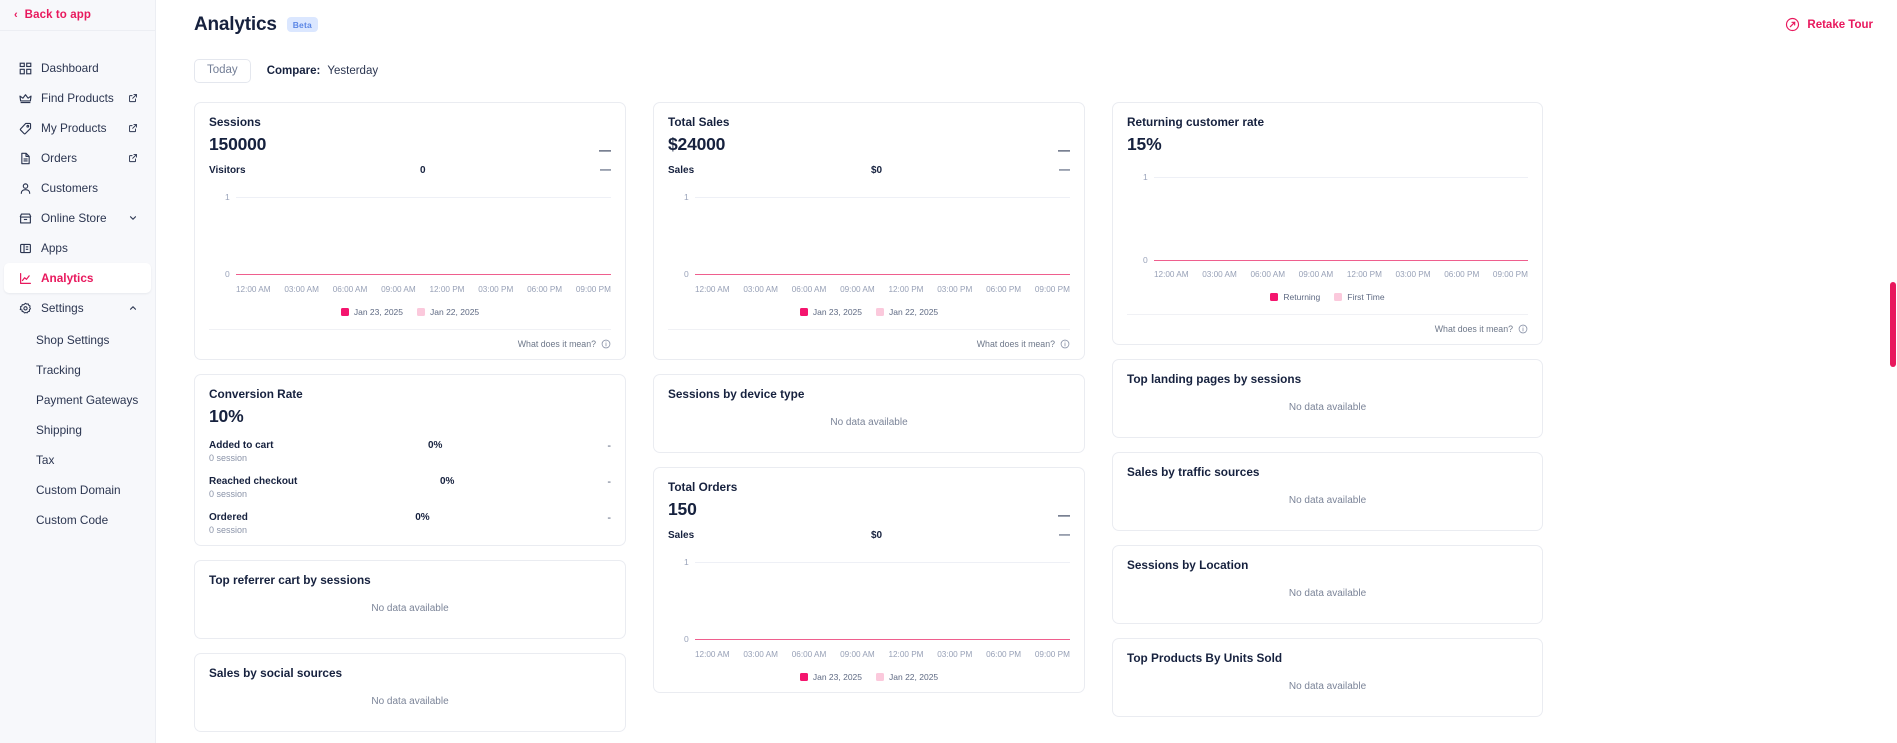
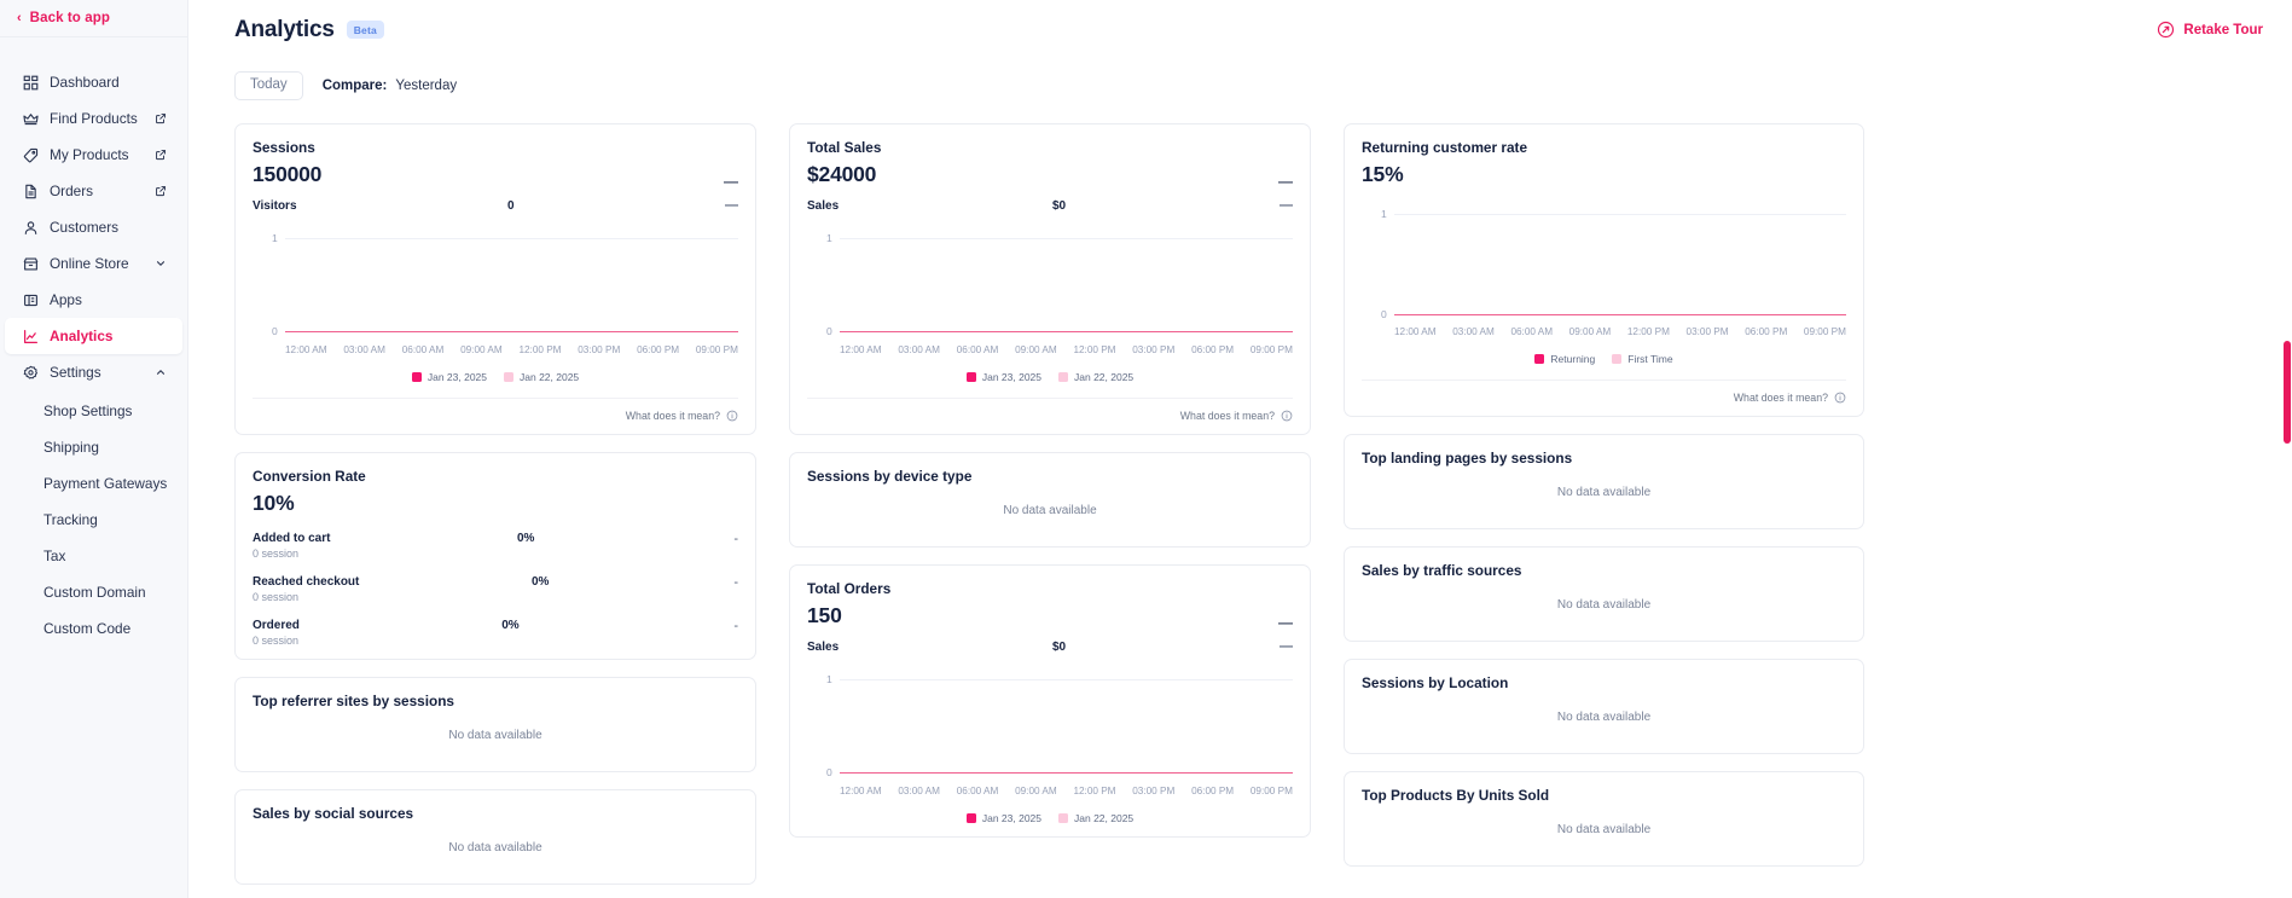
  ‹
  Back to app
  Dashboard
  Find Products
  My Products
  Orders
  Customers
  Online Store
  Apps
  Analytics
  Settings
  Shop Settings
- Tracking
+ Shipping
  Payment Gateways
- Shipping
+ Tracking
  Tax
  Custom Domain
  Custom Code
  Analytics
  Beta
  Retake Tour
  Today
  Compare:
  Yesterday
  Sessions
  150000
  —
  Visitors
  0
  —
  1
  0
  12:00 AM
  03:00 AM
  06:00 AM
  09:00 AM
  12:00 PM
  03:00 PM
  06:00 PM
  09:00 PM
  Jan 23, 2025
  Jan 22, 2025
  What does it mean?
  Conversion Rate
  10%
  Added to cart
  0 session
  0%
  -
  Reached checkout
  0 session
  0%
  -
  Ordered
  0 session
  0%
  -
- Top referrer cart by sessions
+ Top referrer sites by sessions
  No data available
  Sales by social sources
  No data available
  Total Sales
  $24000
  —
  Sales
  $0
  —
  1
  0
  12:00 AM
  03:00 AM
  06:00 AM
  09:00 AM
  12:00 PM
  03:00 PM
  06:00 PM
  09:00 PM
  Jan 23, 2025
  Jan 22, 2025
  What does it mean?
  Sessions by device type
  No data available
  Total Orders
  150
  —
  Sales
  $0
  —
  1
  0
  12:00 AM
  03:00 AM
  06:00 AM
  09:00 AM
  12:00 PM
  03:00 PM
  06:00 PM
  09:00 PM
  Jan 23, 2025
  Jan 22, 2025
  Returning customer rate
  15%
  1
  0
  12:00 AM
  03:00 AM
  06:00 AM
  09:00 AM
  12:00 PM
  03:00 PM
  06:00 PM
  09:00 PM
  Returning
  First Time
  What does it mean?
  Top landing pages by sessions
  No data available
  Sales by traffic sources
  No data available
  Sessions by Location
  No data available
  Top Products By Units Sold
  No data available
